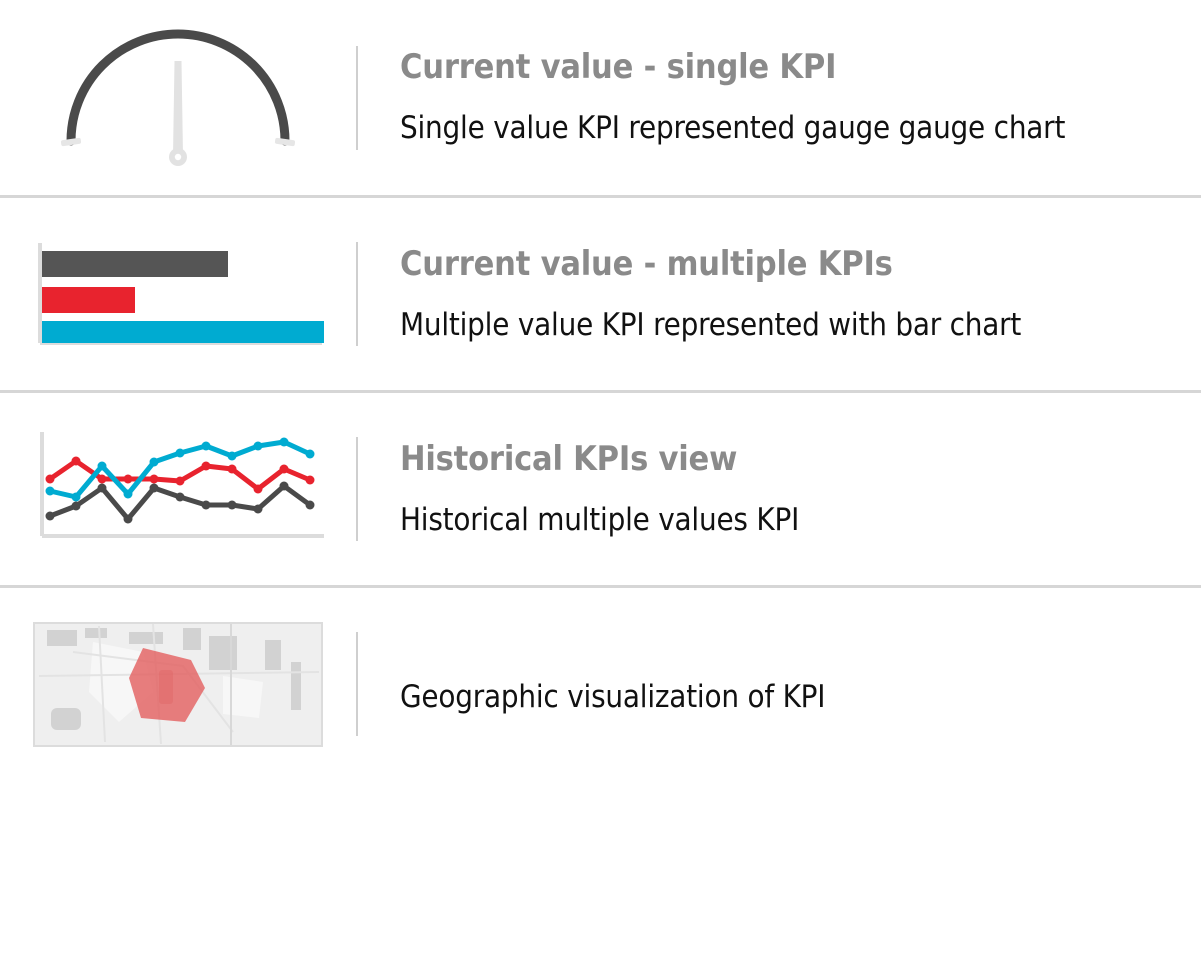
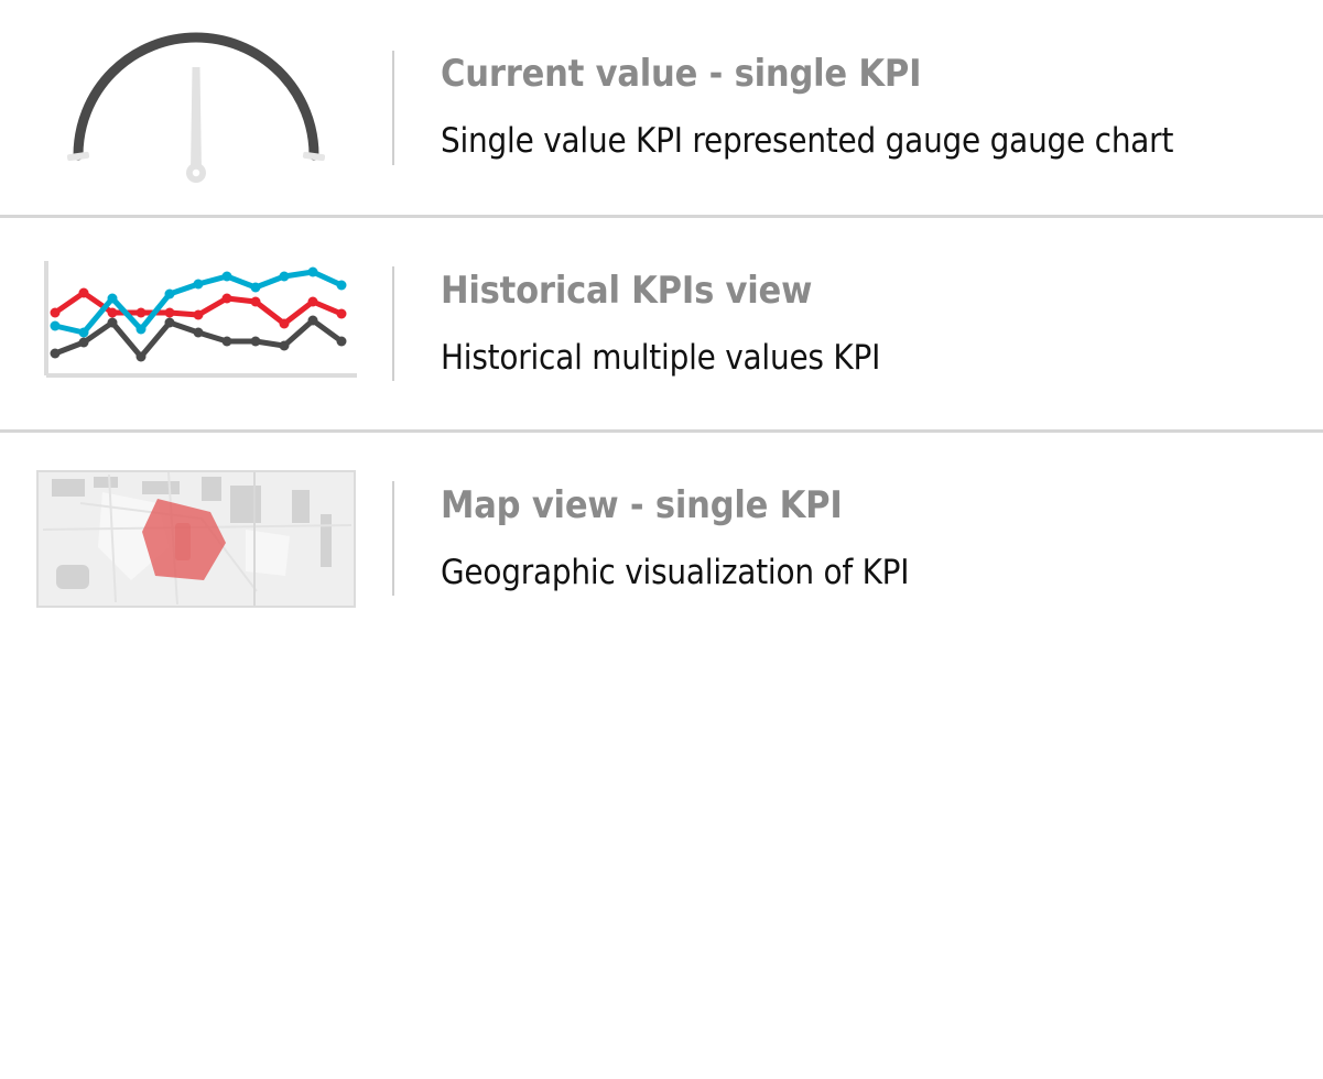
  Current value - single KPI
  Single value KPI represented gauge gauge chart
- Current value - multiple KPIs
- Multiple value KPI represented with bar chart
  Historical KPIs view
  Historical multiple values KPI
+ Map view - single KPI
  Geographic visualization of KPI
